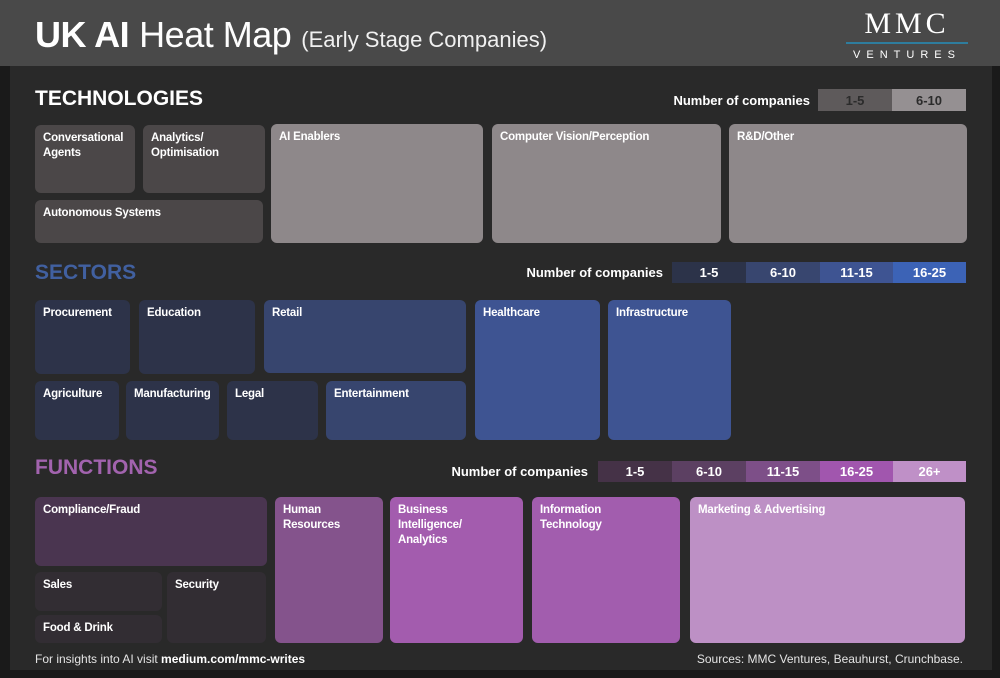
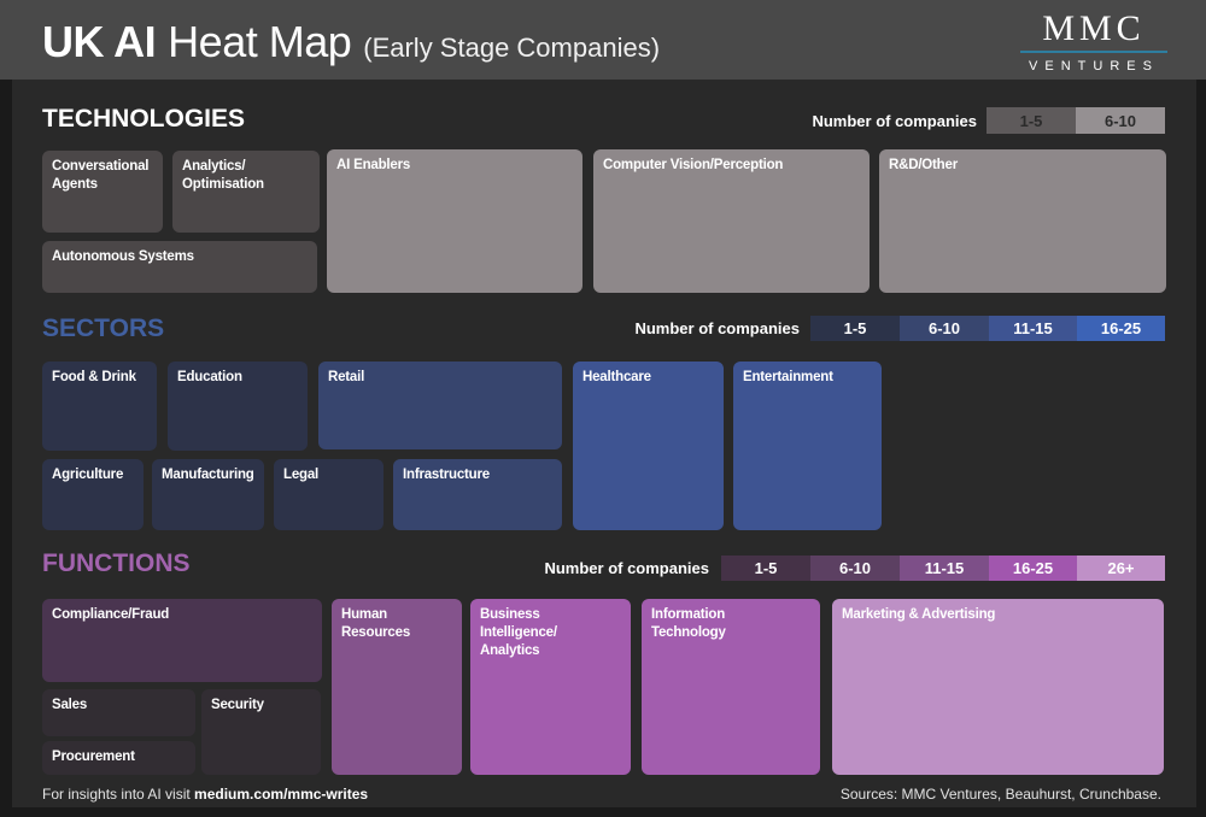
  UK AI
  Heat Map
  (Early Stage Companies)
  MMC
  VENTURES
  TECHNOLOGIES
  Number of companies
  1-5
  6-10
  Conversational Agents
  Analytics/
  Optimisation
  AI Enablers
  Computer Vision/Perception
  R&D/Other
  Autonomous Systems
  SECTORS
  Number of companies
  1-5
  6-10
  11-15
  16-25
- Procurement
+ Food & Drink
  Education
  Retail
  Healthcare
- Infrastructure
+ Entertainment
  Agriculture
  Manufacturing
  Legal
- Entertainment
+ Infrastructure
  FUNCTIONS
  Number of companies
  1-5
  6-10
  11-15
  16-25
  26+
  Compliance/Fraud
  Sales
- Food & Drink
+ Procurement
  Security
  Human
  Resources
  Business
  Intelligence/
  Analytics
  Information
  Technology
  Marketing & Advertising
  For insights into AI visit medium.com/mmc-writes
  Sources: MMC Ventures, Beauhurst, Crunchbase.
